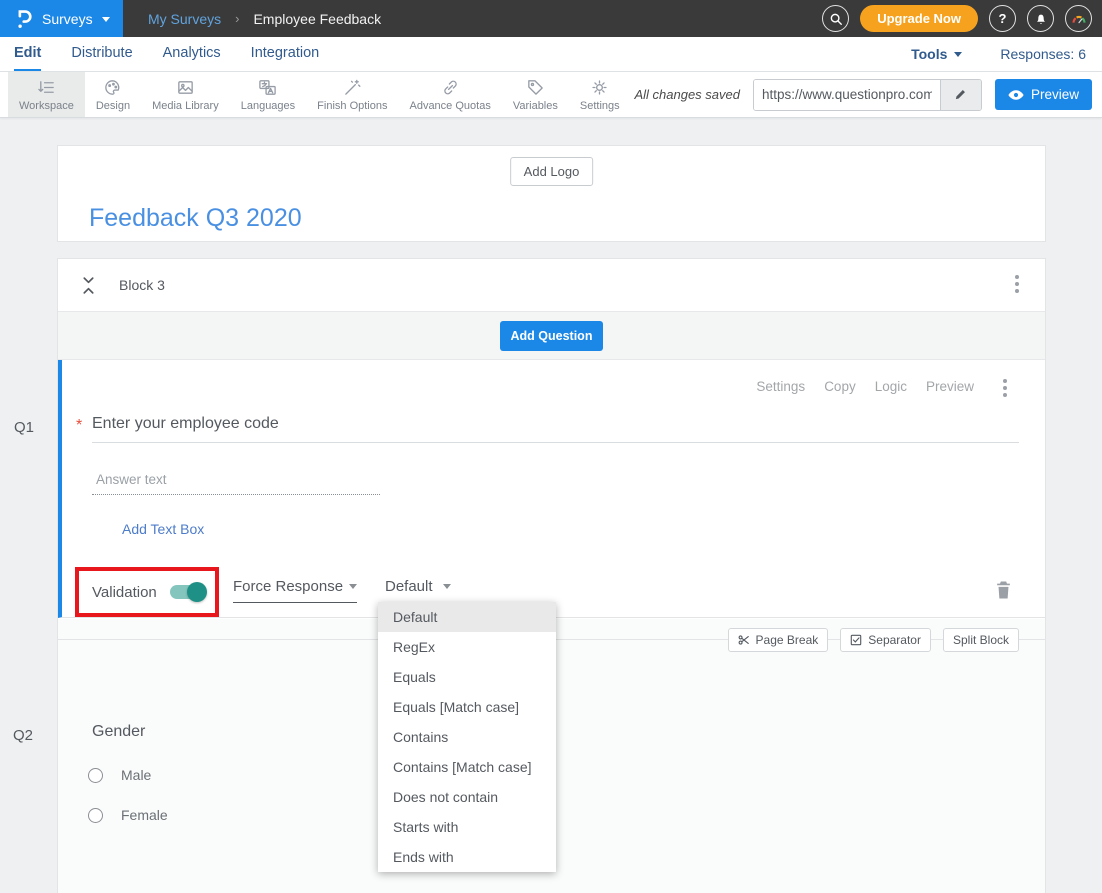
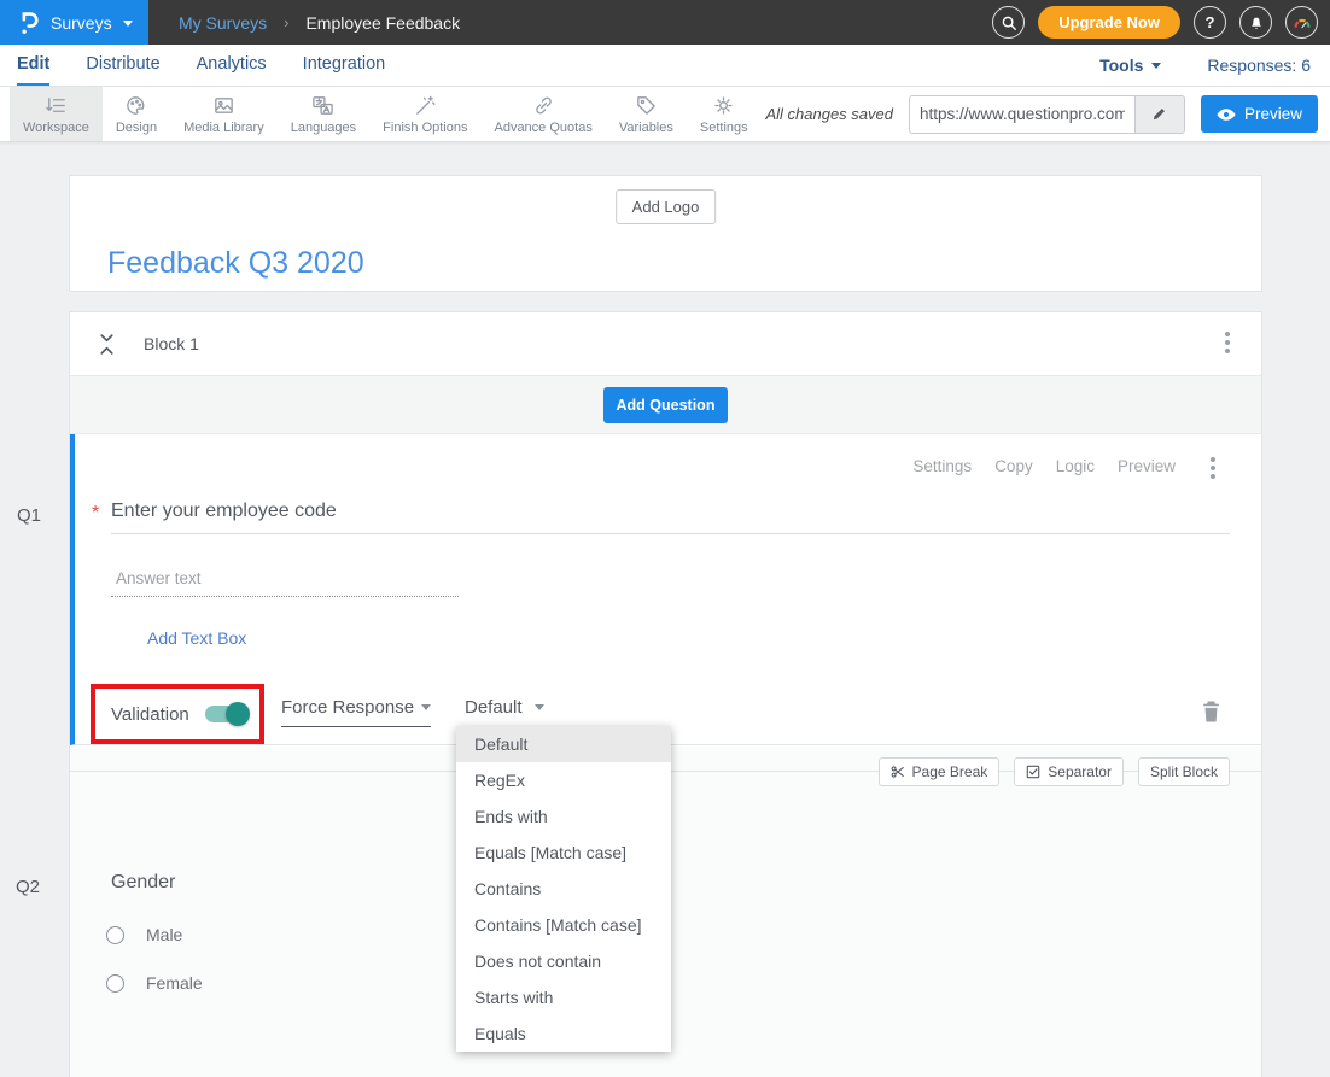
  Surveys
  My Surveys
  ›
  Employee Feedback
  Upgrade Now
  ?
  Edit
  Distribute
  Analytics
  Integration
  Tools
  Responses: 6
  Workspace
  Design
  Media Library
  Languages
  Finish Options
  Advance Quotas
  Variables
  Settings
  All changes saved
  https://www.questionpro.com
  Preview
  Add Logo
  Feedback Q3 2020
- Block 3
+ Block 1
  Add Question
  Settings
  Copy
  Logic
  Preview
  *
  Enter your employee code
  Answer text
  Add Text Box
  Validation
  Force Response
  Default
  Page Break
  Separator
  Split Block
  Gender
  Male
  Female
  Q1
  Q2
  Default
  RegEx
- Equals
+ Ends with
  Equals [Match case]
  Contains
  Contains [Match case]
  Does not contain
  Starts with
- Ends with
+ Equals
